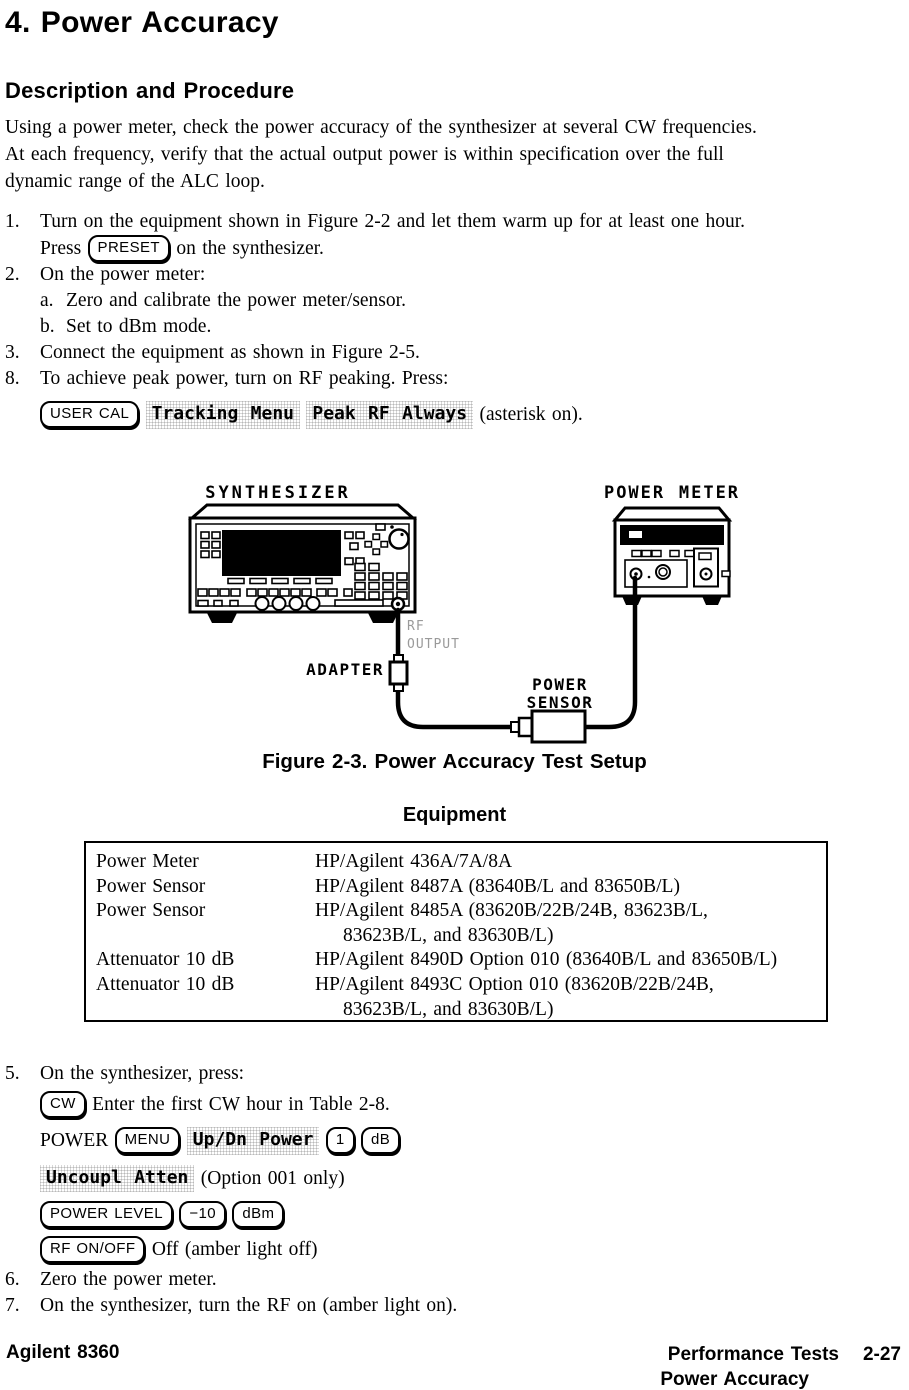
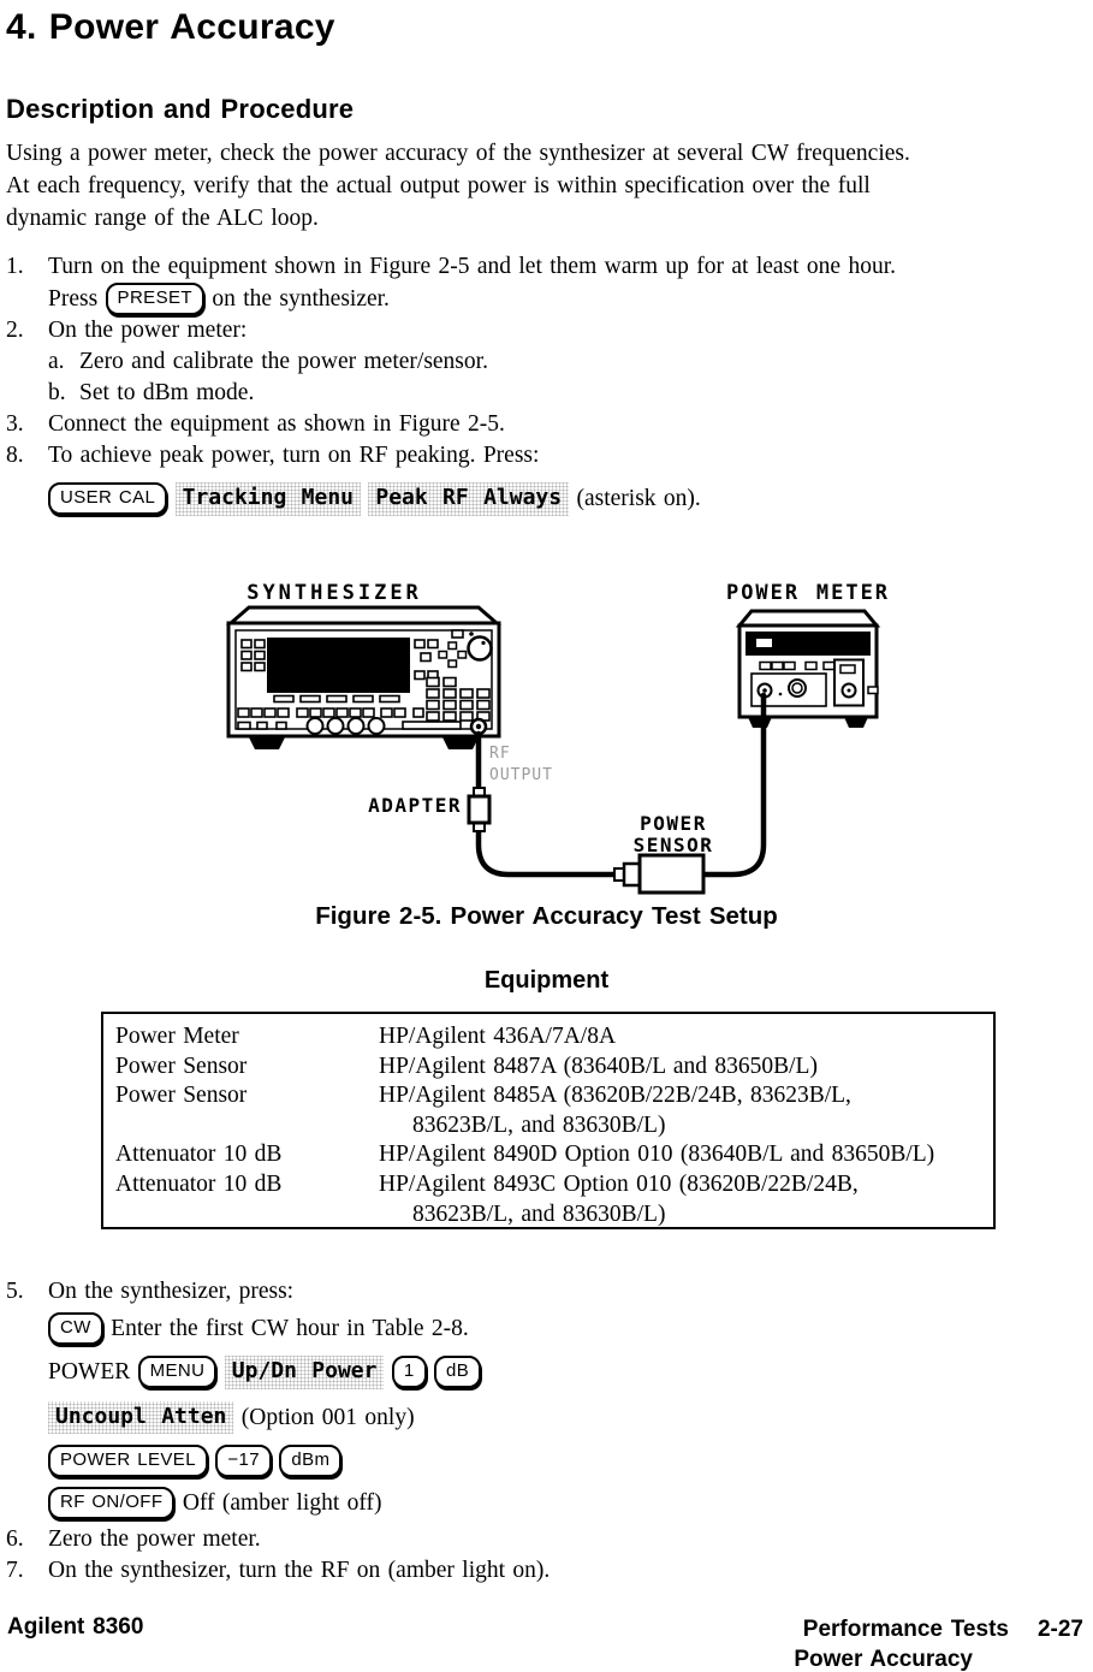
  4. Power Accuracy
  Description and Procedure
  Using a power meter, check the power accuracy of the synthesizer at several CW frequencies.
  At each frequency, verify that the actual output power is within specification over the full
  dynamic range of the ALC loop.
  1.
- Turn on the equipment shown in Figure 2-2 and let them warm up for at least one hour.
+ Turn on the equipment shown in Figure 2-5 and let them warm up for at least one hour.
  Press PRESET on the synthesizer.
  2.
  On the power meter:
  a.
  Zero and calibrate the power meter/sensor.
  b.
  Set to dBm mode.
  3.
  Connect the equipment as shown in Figure 2-5.
  8.
  To achieve peak power, turn on RF peaking. Press:
  USER CAL Tracking Menu Peak RF Always (asterisk on).
  SYNTHESIZER
  POWER METER
  RF
  OUTPUT
  ADAPTER
  POWER
  SENSOR
- Figure 2-3. Power Accuracy Test Setup
+ Figure 2-5. Power Accuracy Test Setup
  Equipment
  Power Meter
  HP/Agilent 436A/7A/8A
  Power Sensor
  HP/Agilent 8487A (83640B/L and 83650B/L)
  Power Sensor
  HP/Agilent 8485A (83620B/22B/24B, 83623B/L,
  83623B/L, and 83630B/L)
  Attenuator 10 dB
  HP/Agilent 8490D Option 010 (83640B/L and 83650B/L)
  Attenuator 10 dB
  HP/Agilent 8493C Option 010 (83620B/22B/24B,
  83623B/L, and 83630B/L)
  5.
  On the synthesizer, press:
  CW Enter the first CW hour in Table 2-8.
  POWER MENU Up/Dn Power 1 dB
  Uncoupl Atten (Option 001 only)
- POWER LEVEL −10 dBm
+ POWER LEVEL −17 dBm
  RF ON/OFF Off (amber light off)
  6.
  Zero the power meter.
  7.
  On the synthesizer, turn the RF on (amber light on).
  Agilent 8360
  Performance Tests 2-27
  Power Accuracy
